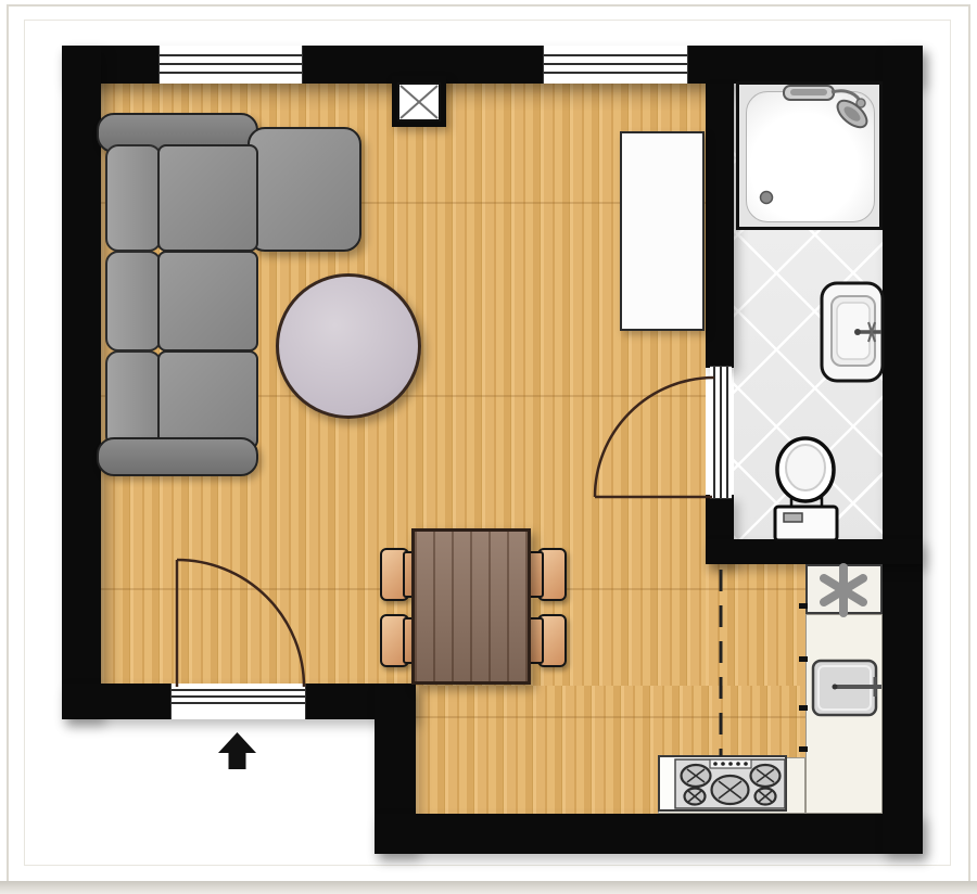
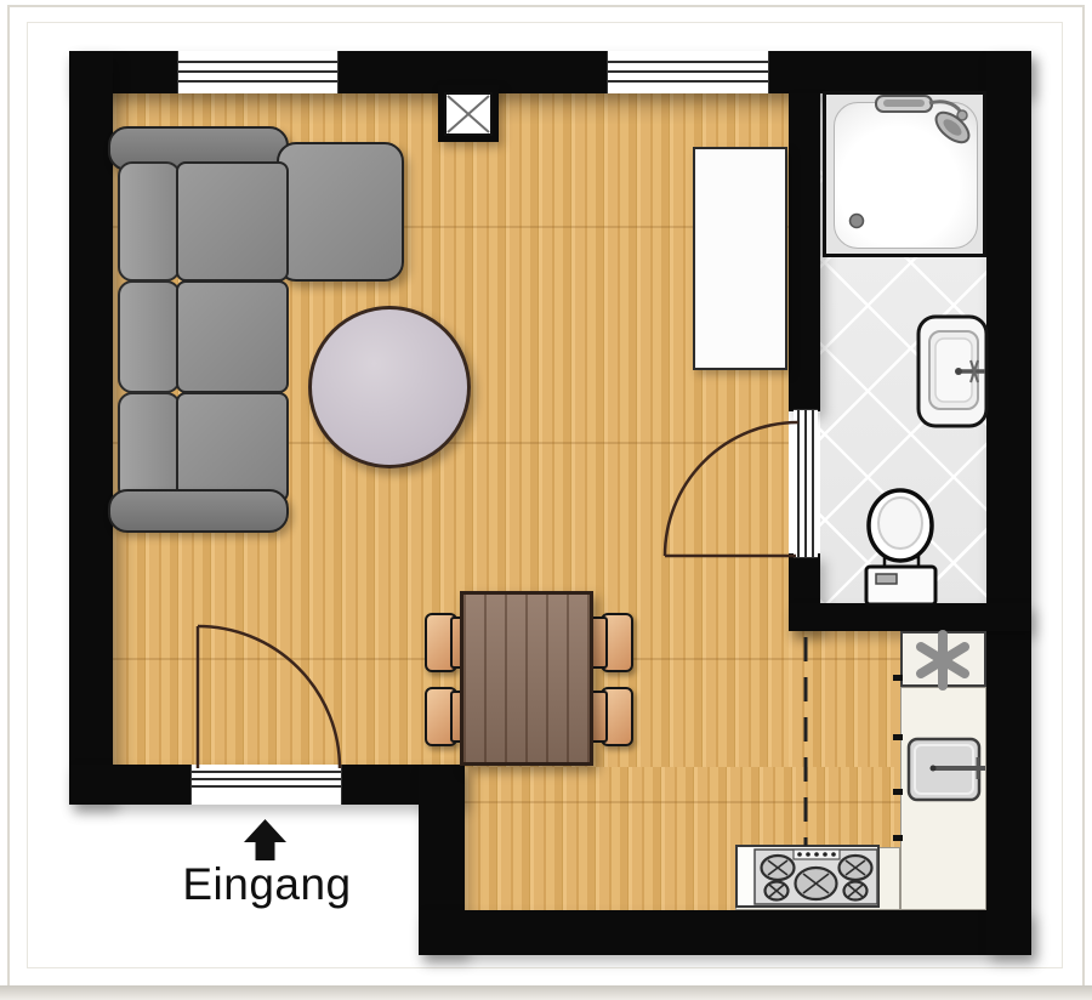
+ Eingang
